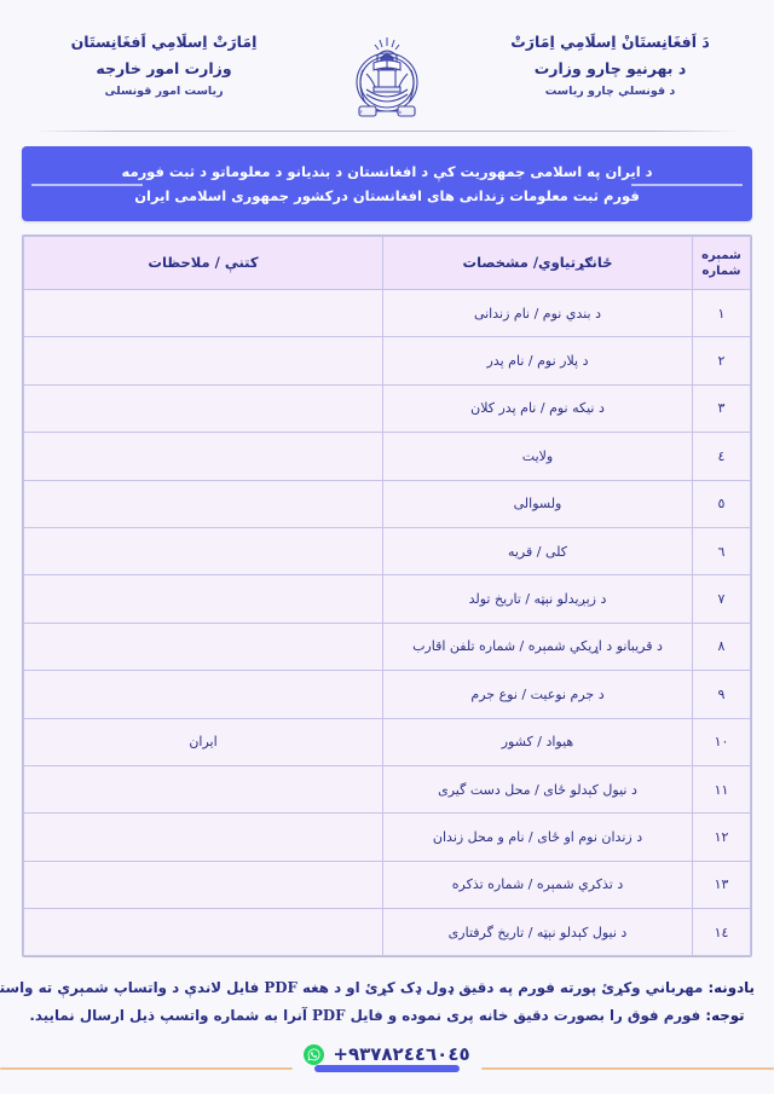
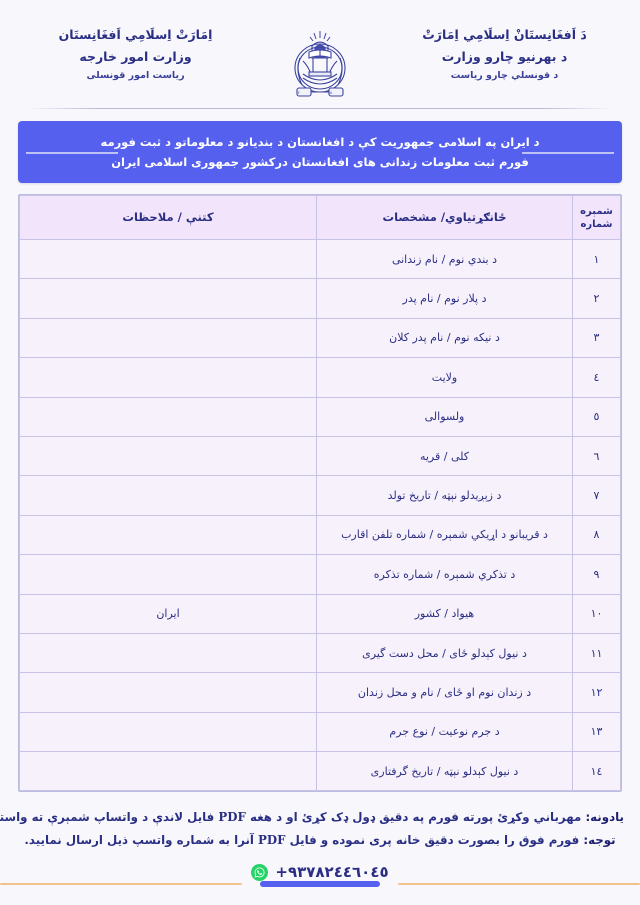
  دَ اَفغَانِستَانْ اِسلَامِي اِمَارَتْ
  د بهرنیو چارو وزارت
  د قونسلي چارو ریاست
  اِمَارَتْ اِسلَامِي اَفغَانِستَان
  وزارت امور خارجه
  ریاست امور قونسلی
  د ایران په اسلامی جمهوریت کې د افغانستان د بندیانو د معلوماتو د ثبت فورمه
  فورم ثبت معلومات زندانی های افغانستان درکشور جمهوری اسلامی ایران
  شمېره شماره	ځانګړتیاوي/ مشخصات	کتنې / ملاحظات
  ١	د بندي نوم / نام زندانی
  ٢	د پلار نوم / نام پدر
  ٣	د نیکه نوم / نام پدر کلان
  ٤	ولایت
  ٥	ولسوالی
  ٦	کلی / قریه
  ٧	د زېږیدلو نېټه / تاریخ تولد
  ٨	د قریبانو د اړیکي شمېره / شماره تلفن اقارب
- ٩	د جرم نوعیت / نوع جرم
+ ٩	د تذکري شمېره / شماره تذکره
  ١٠	هیواد / کشور	ایران
  ١١	د نیول کېدلو ځای / محل دست گیری
  ١٢	د زندان نوم او ځای / نام و محل زندان
- ١٣	د تذکري شمېره / شماره تذکره
+ ١٣	د جرم نوعیت / نوع جرم
  ١٤	د نیول کېدلو نېټه / تاریخ گرفتاری
  یادونه: مهرباني وکړئ پورته فورم په دقیق ډول ډک کړئ او د هغه PDF فایل لاندې د واتساپ شمېرې ته واست
  توجه: فورم فوق را بصورت دقیق خانه پری نموده و فایل PDF آنرا به شماره واتسپ ذیل ارسال نمایید.
  +٩٣٧٨٢٤٤٦٠٤٥
